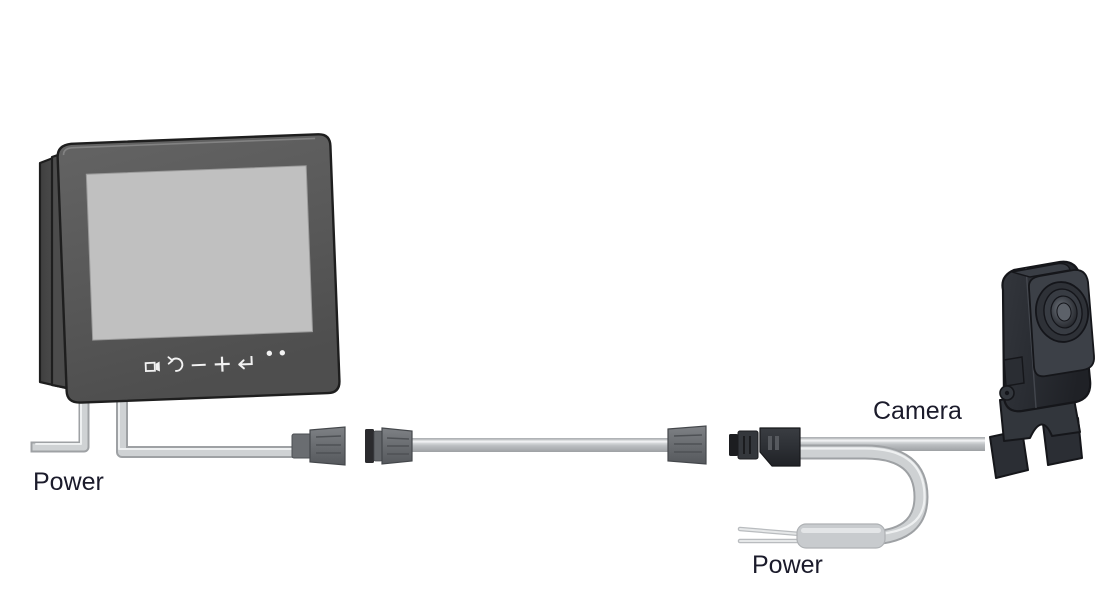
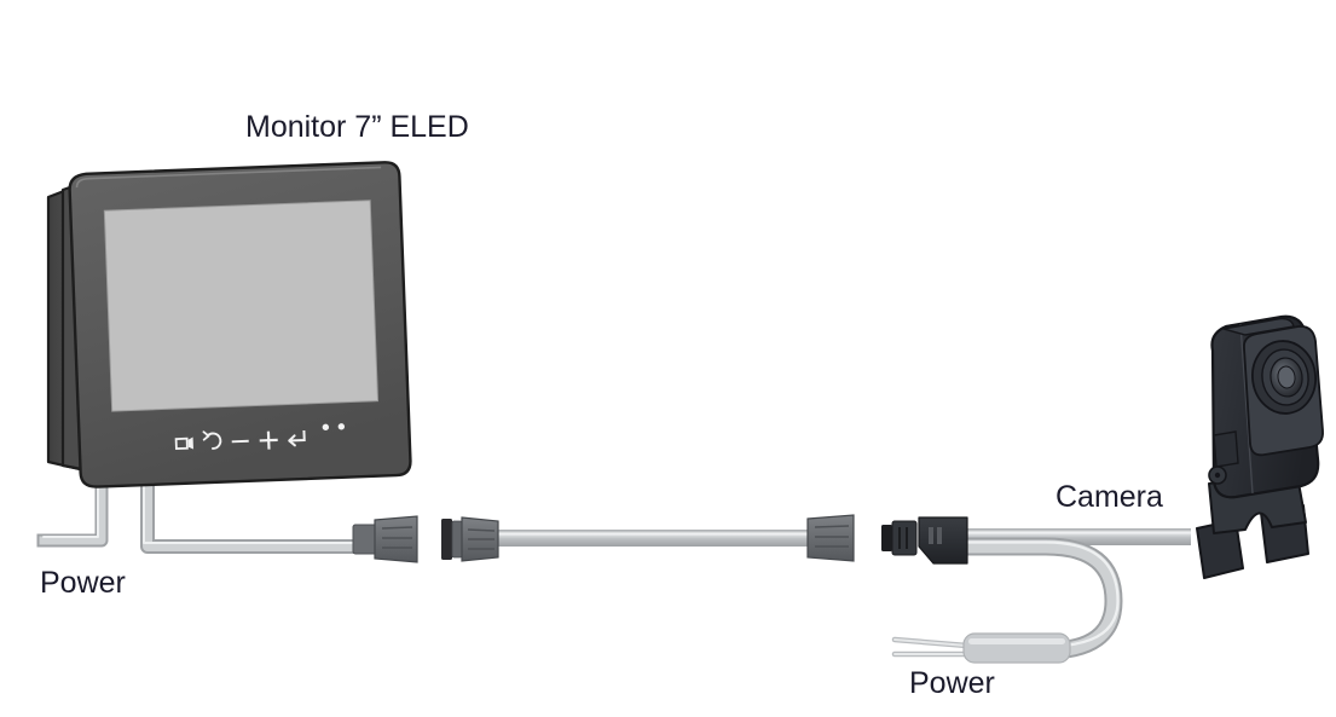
+ Monitor 7” ELED
  Power
  Camera
  Power
